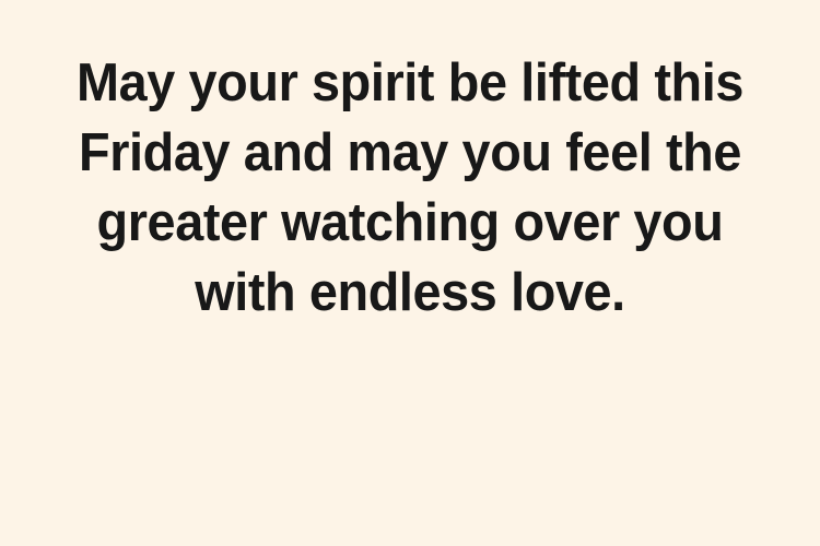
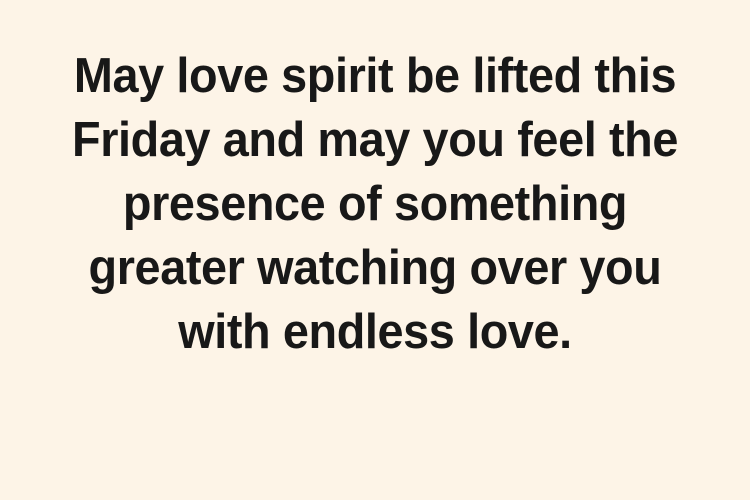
- May your spirit be lifted this
+ May love spirit be lifted this
  Friday and may you feel the
+ presence of something
  greater watching over you
  with endless love.
